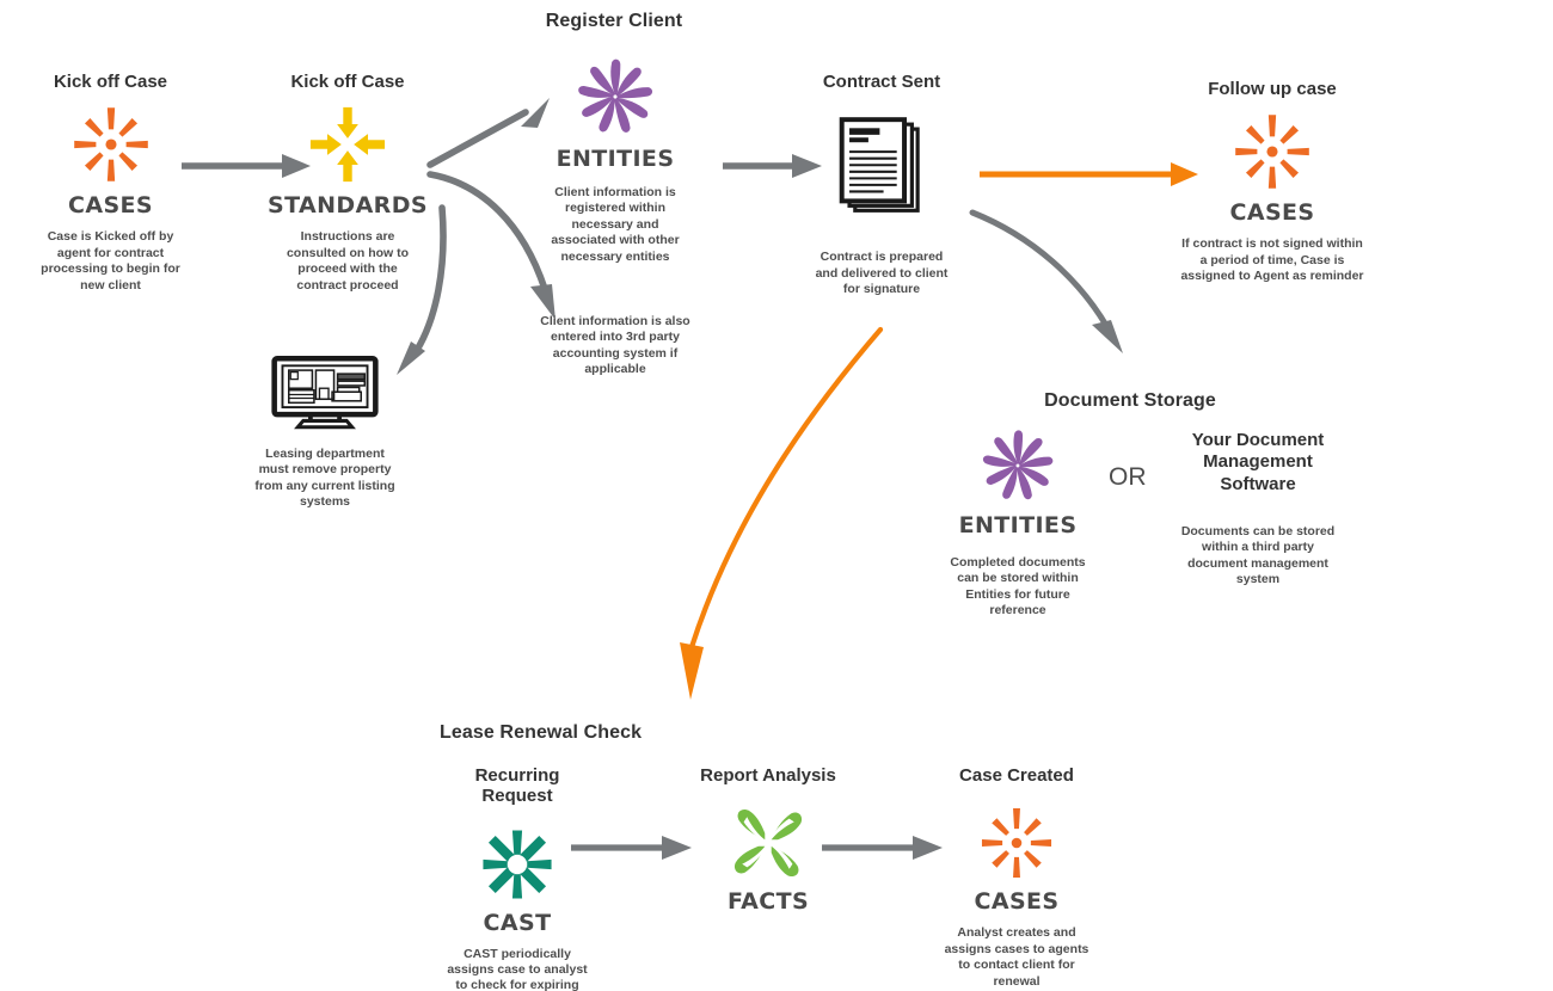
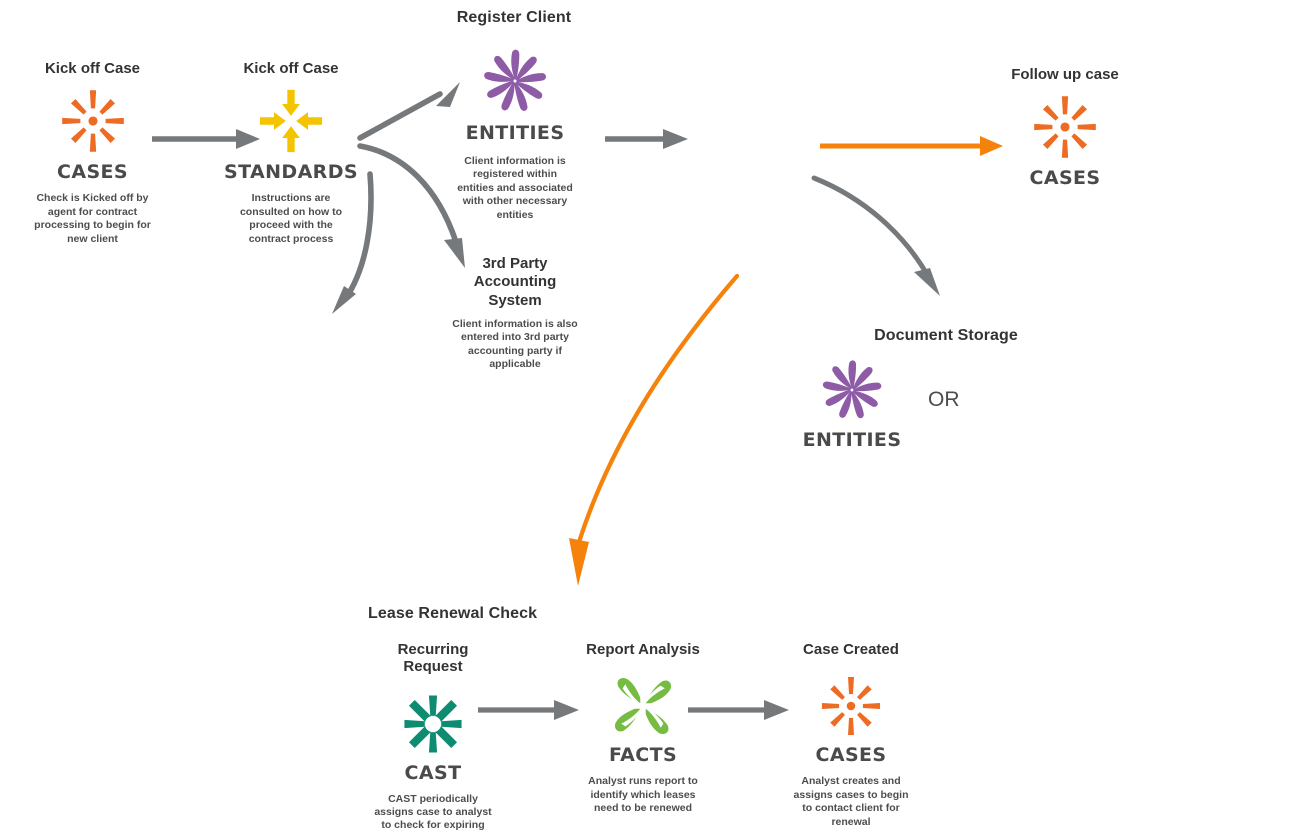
  Kick off Case
  CASES
- Case is Kicked off by agent for contract processing to begin for new client
+ Check is Kicked off by agent for contract processing to begin for new client
  Kick off Case
  STANDARDS
- Instructions are consulted on how to proceed with the contract proceed
+ Instructions are consulted on how to proceed with the contract process
  Register Client
  ENTITIES
- Client information is registered within necessary and associated with other necessary entities
+ Client information is registered within entities and associated with other necessary entities
+ 3rd Party Accounting System
- Client information is also entered into 3rd party accounting system if applicable
+ Client information is also entered into 3rd party accounting party if applicable
- Leasing department must remove property from any current listing systems
- Contract Sent
- Contract is prepared and delivered to client for signature
  Follow up case
  CASES
- If contract is not signed within a period of time, Case is assigned to Agent as reminder
  Document Storage
  ENTITIES
- Completed documents can be stored within Entities for future reference
  OR
- Your Document Management Software
- Documents can be stored within a third party document management system
  Lease Renewal Check
  Recurring Request
  CAST
  CAST periodically assigns case to analyst to check for expiring
  Report Analysis
  FACTS
+ Analyst runs report to identify which leases need to be renewed
  Case Created
  CASES
- Analyst creates and assigns cases to agents to contact client for renewal
+ Analyst creates and assigns cases to begin to contact client for renewal
